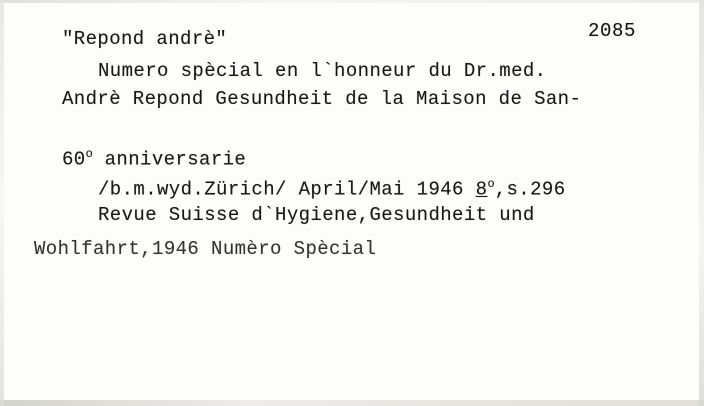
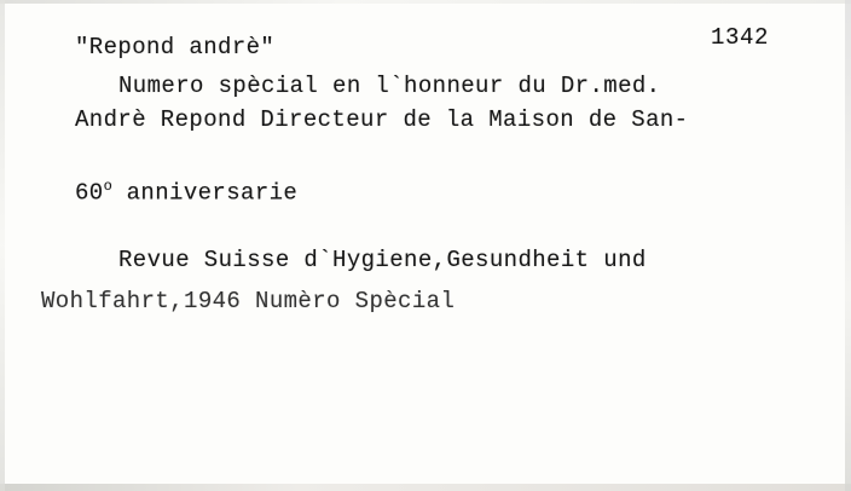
- 2085
+ 1342
  "Repond andrè"
  Numero spècial en l`honneur du Dr.med.
- Andrè Repond Gesundheit de la Maison de San-
+ Andrè Repond Directeur de la Maison de San-
  60o anniversarie
- /b.m.wyd.Zürich/ April/Mai 1946 8o,s.296
  Revue Suisse d`Hygiene,Gesundheit und
  Wohlfahrt,1946 Numèro Spècial
